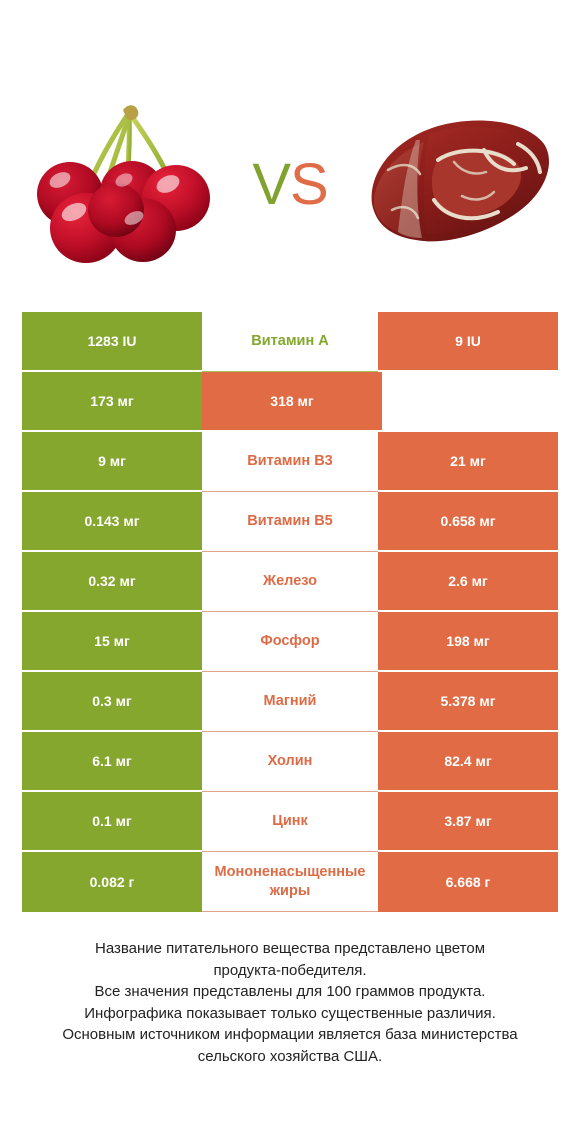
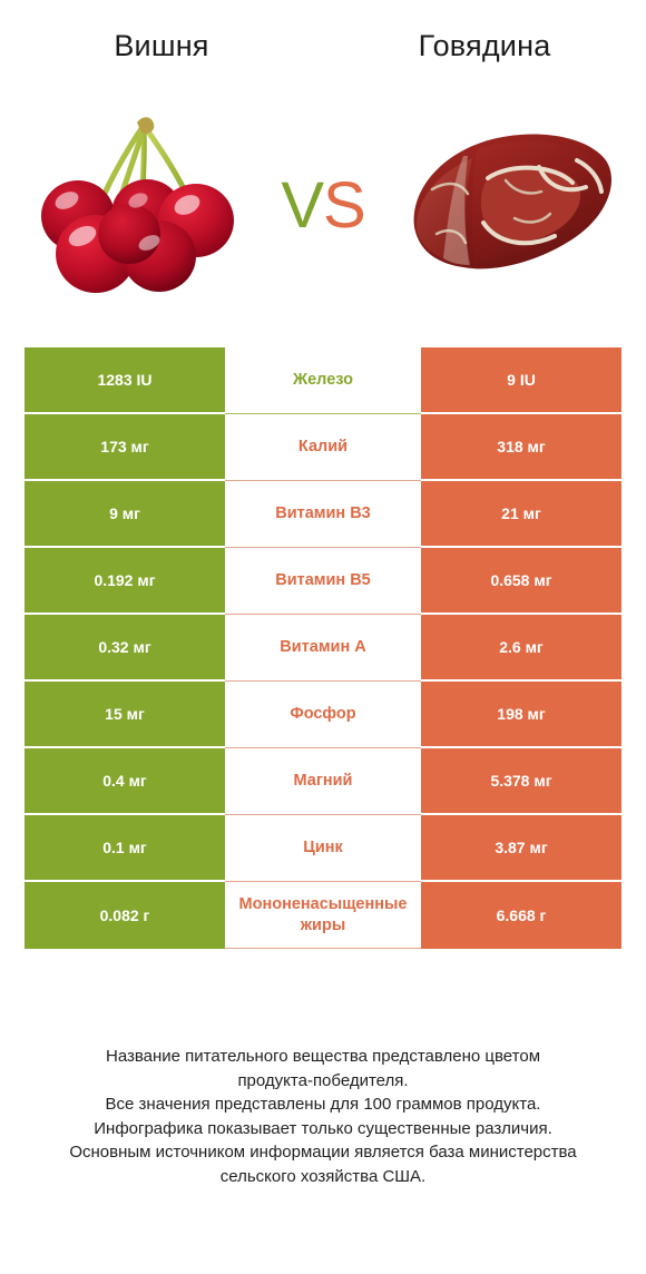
+ Вишня
+ Говядина
  VS
  1283 IU
- Витамин A
+ Железо
  9 IU
  173 мг
+ Калий
  318 мг
  9 мг
  Витамин B3
  21 мг
- 0.143 мг
+ 0.192 мг
  Витамин B5
  0.658 мг
  0.32 мг
- Железо
+ Витамин A
  2.6 мг
  15 мг
  Фосфор
  198 мг
- 0.3 мг
+ 0.4 мг
  Магний
  5.378 мг
- 6.1 мг
- Холин
- 82.4 мг
  0.1 мг
  Цинк
  3.87 мг
  0.082 г
  Мононенасыщенные жиры
  6.668 г
  Название питательного вещества представлено цветом
  продукта-победителя.
  Все значения представлены для 100 граммов продукта.
  Инфографика показывает только существенные различия.
  Основным источником информации является база министерства
  сельского хозяйства США.
